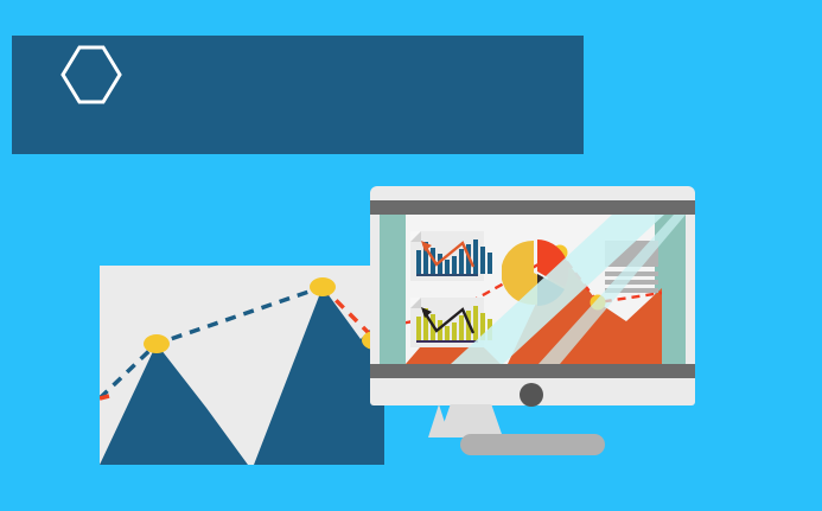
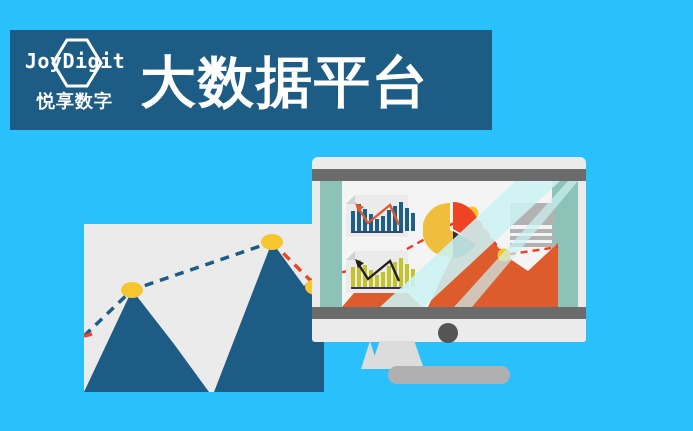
+ JoyDigit
+ 悦享数字
+ 大数据平台
